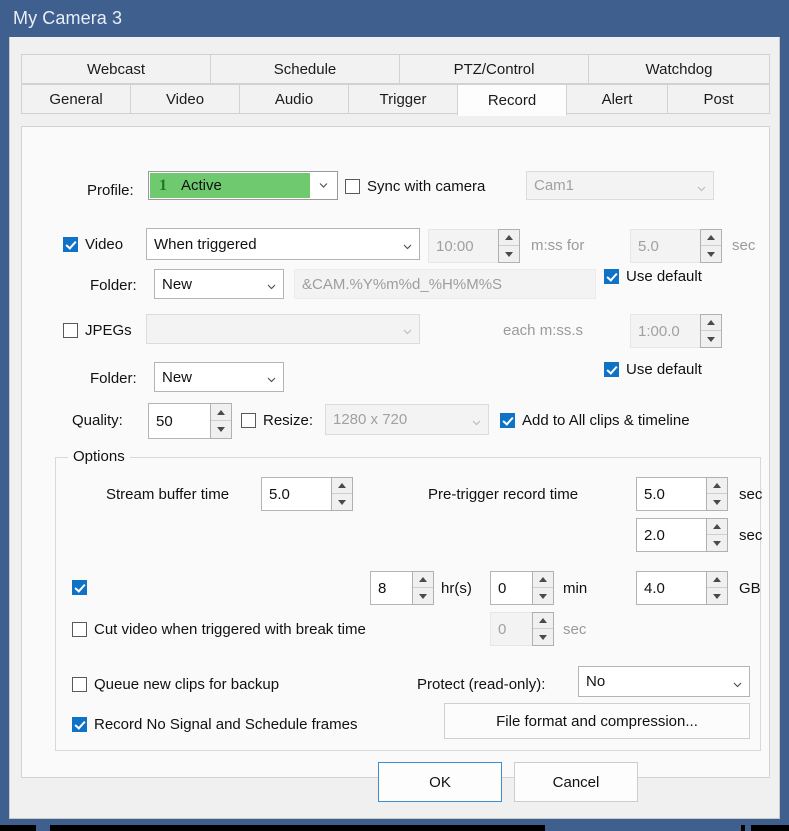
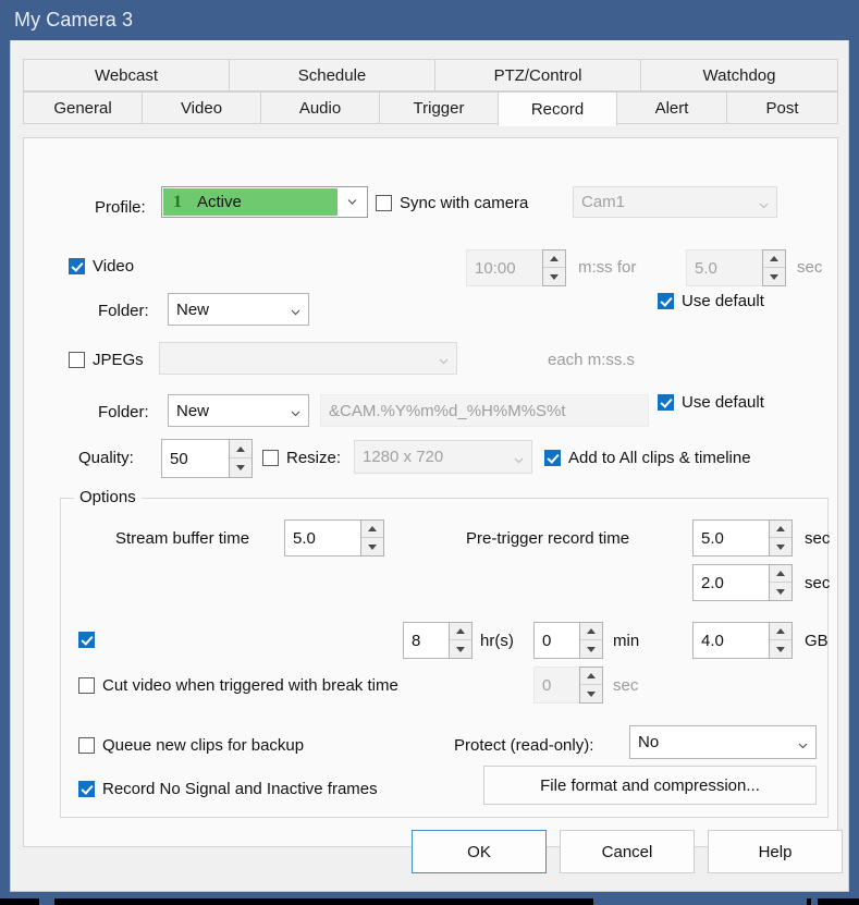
  My Camera 3
  Webcast
  Schedule
  PTZ/Control
  Watchdog
  General
  Video
  Audio
  Trigger
  Record
  Alert
  Post
  Profile:
  1
  Active
  Sync with camera
  Cam1
  Video
- When triggered
  10:00
  m:ss for
  5.0
  sec
  Folder:
  New
- &CAM.%Y%m%d_%H%M%S
  Use default
  JPEGs
  each m:ss.s
- 1:00.0
  Folder:
  New
+ &CAM.%Y%m%d_%H%M%S%t
  Use default
  Quality:
  50
  Resize:
  1280 x 720
  Add to All clips & timeline
  Options
  Stream buffer time
  5.0
  Pre-trigger record time
  5.0
  sec
  2.0
  sec
  8
  hr(s)
  0
  min
  4.0
  GB
  Cut video when triggered with break time
  0
  sec
  Queue new clips for backup
  Protect (read-only):
  No
- Record No Signal and Schedule frames
+ Record No Signal and Inactive frames
  File format and compression...
  OK
  Cancel
+ Help
